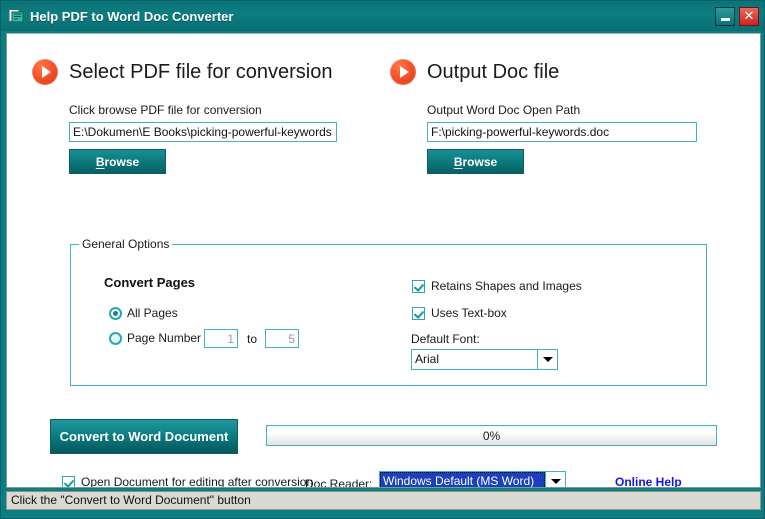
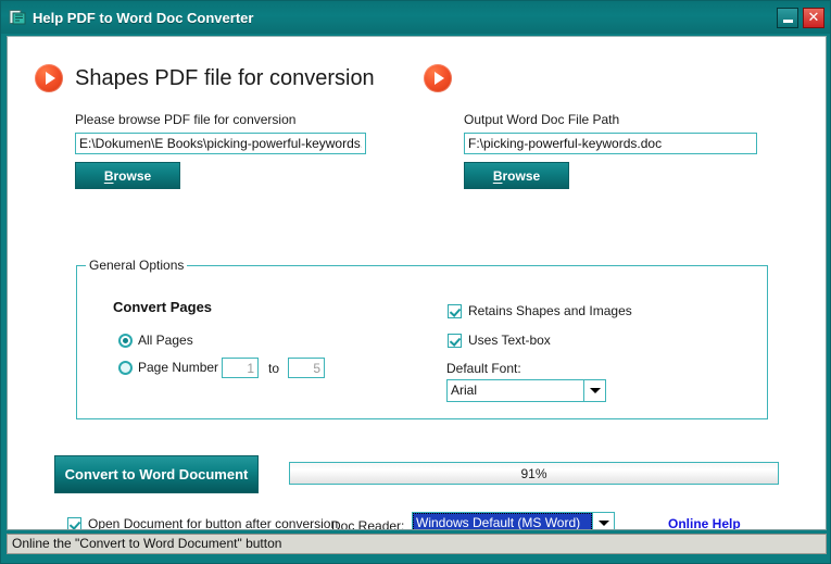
  Help PDF to Word Doc Converter
  ✕
- Select PDF file for conversion
+ Shapes PDF file for conversion
- Click browse PDF file for conversion
+ Please browse PDF file for conversion
  E:\Dokumen\E Books\picking-powerful-keywords
  Browse
- Output Doc file
- Output Word Doc Open Path
+ Output Word Doc File Path
  F:\picking-powerful-keywords.doc
  Browse
  General Options
  Convert Pages
  All Pages
  Page Number
  1
  to
  5
  Retains Shapes and Images
  Uses Text-box
  Default Font:
  Arial
  Convert to Word Document
- 0%
+ 91%
- Open Document for editing after conversion
+ Open Document for button after conversion
  Doc Reader:
  Windows Default (MS Word)
  Online Help
- Click the "Convert to Word Document" button
+ Online the "Convert to Word Document" button
